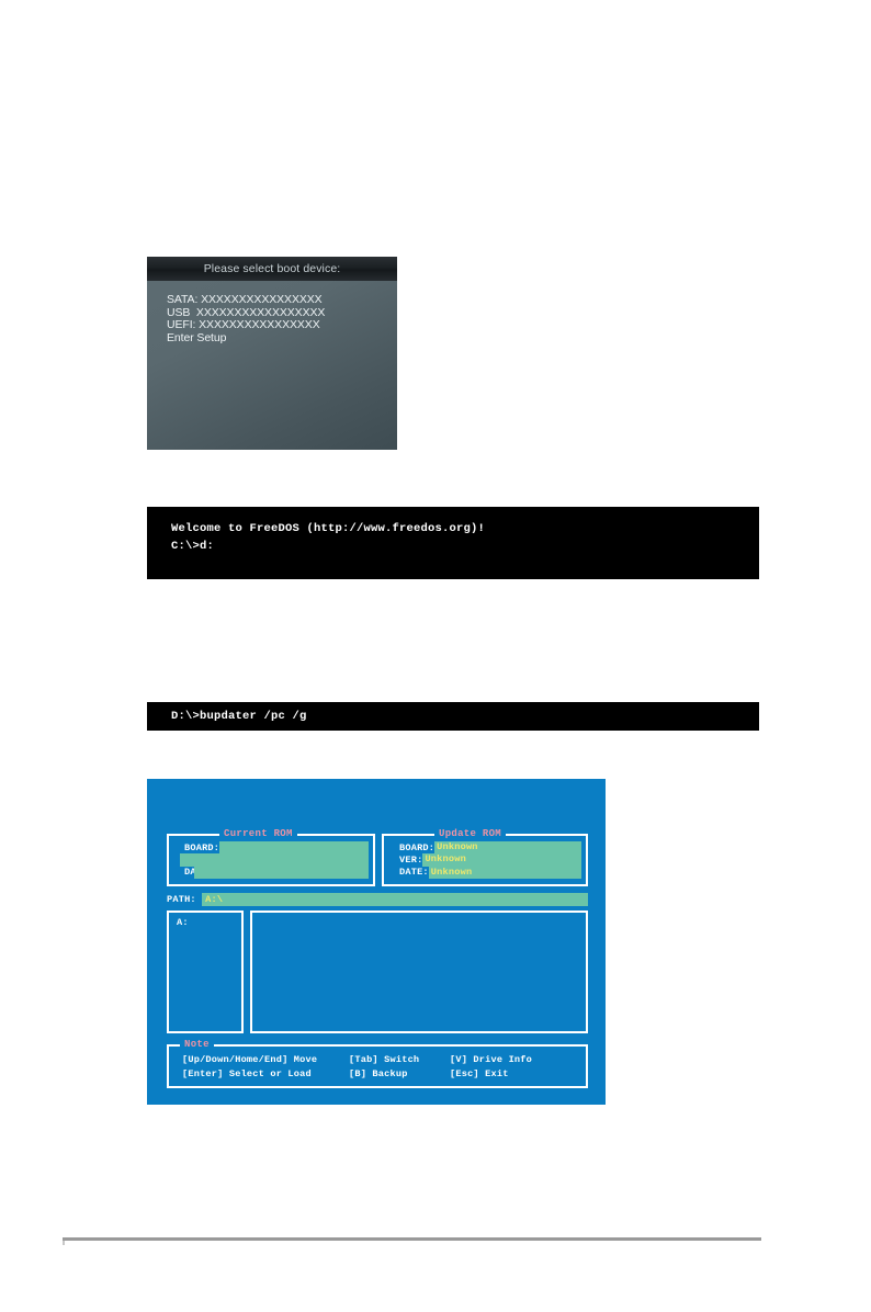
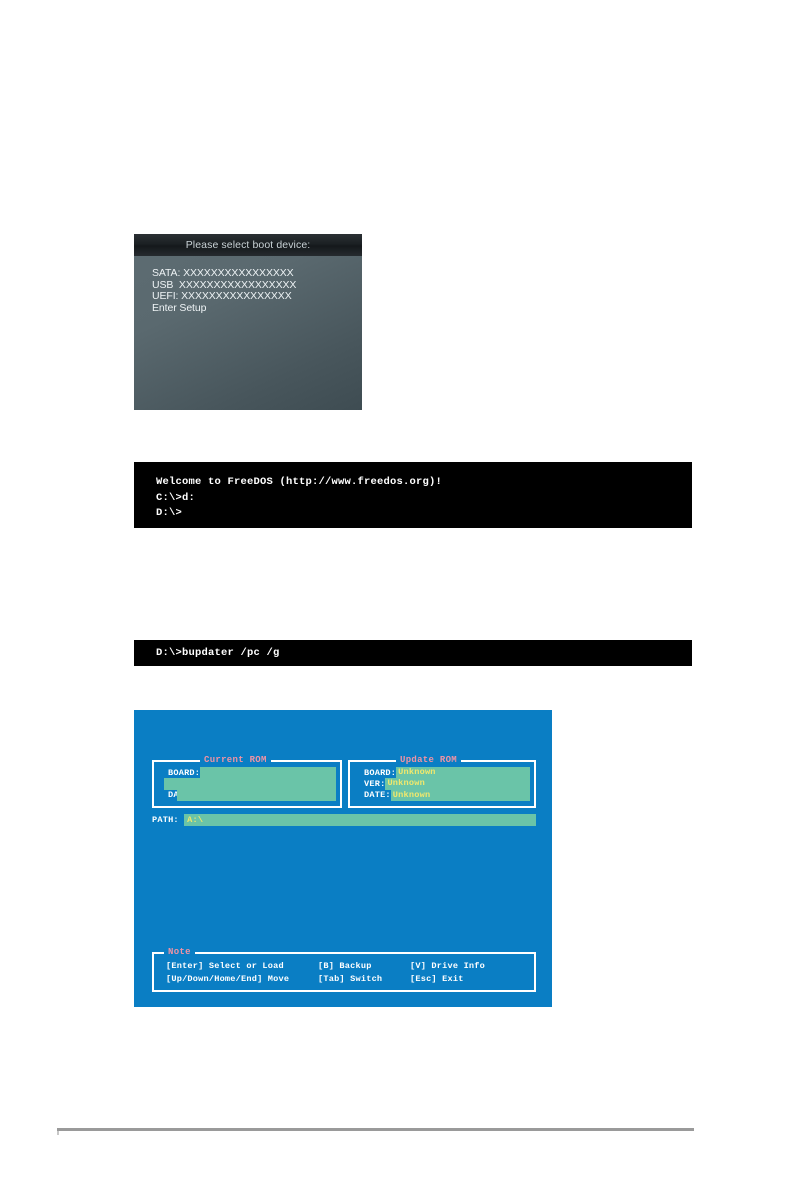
  Please select boot device:
  SATA: XXXXXXXXXXXXXXXX
  USB XXXXXXXXXXXXXXXXX
  UEFI: XXXXXXXXXXXXXXXX
  Enter Setup
  Welcome to FreeDOS (http://www.freedos.org)!
  C:\>d:
+ D:\>
  D:\>bupdater /pc /g
  Current ROM
  BOARD:
  Update ROM
  BOARD:
  Unknown
  VER:
  Unknown
  DATE:
  Unknown
  PATH:
  A:\
- A:
  Note
- [Up/Down/Home/End] Move
+ [Enter] Select or Load
- [Tab] Switch
+ [B] Backup
  [V] Drive Info
- [Enter] Select or Load
+ [Up/Down/Home/End] Move
- [B] Backup
+ [Tab] Switch
  [Esc] Exit
